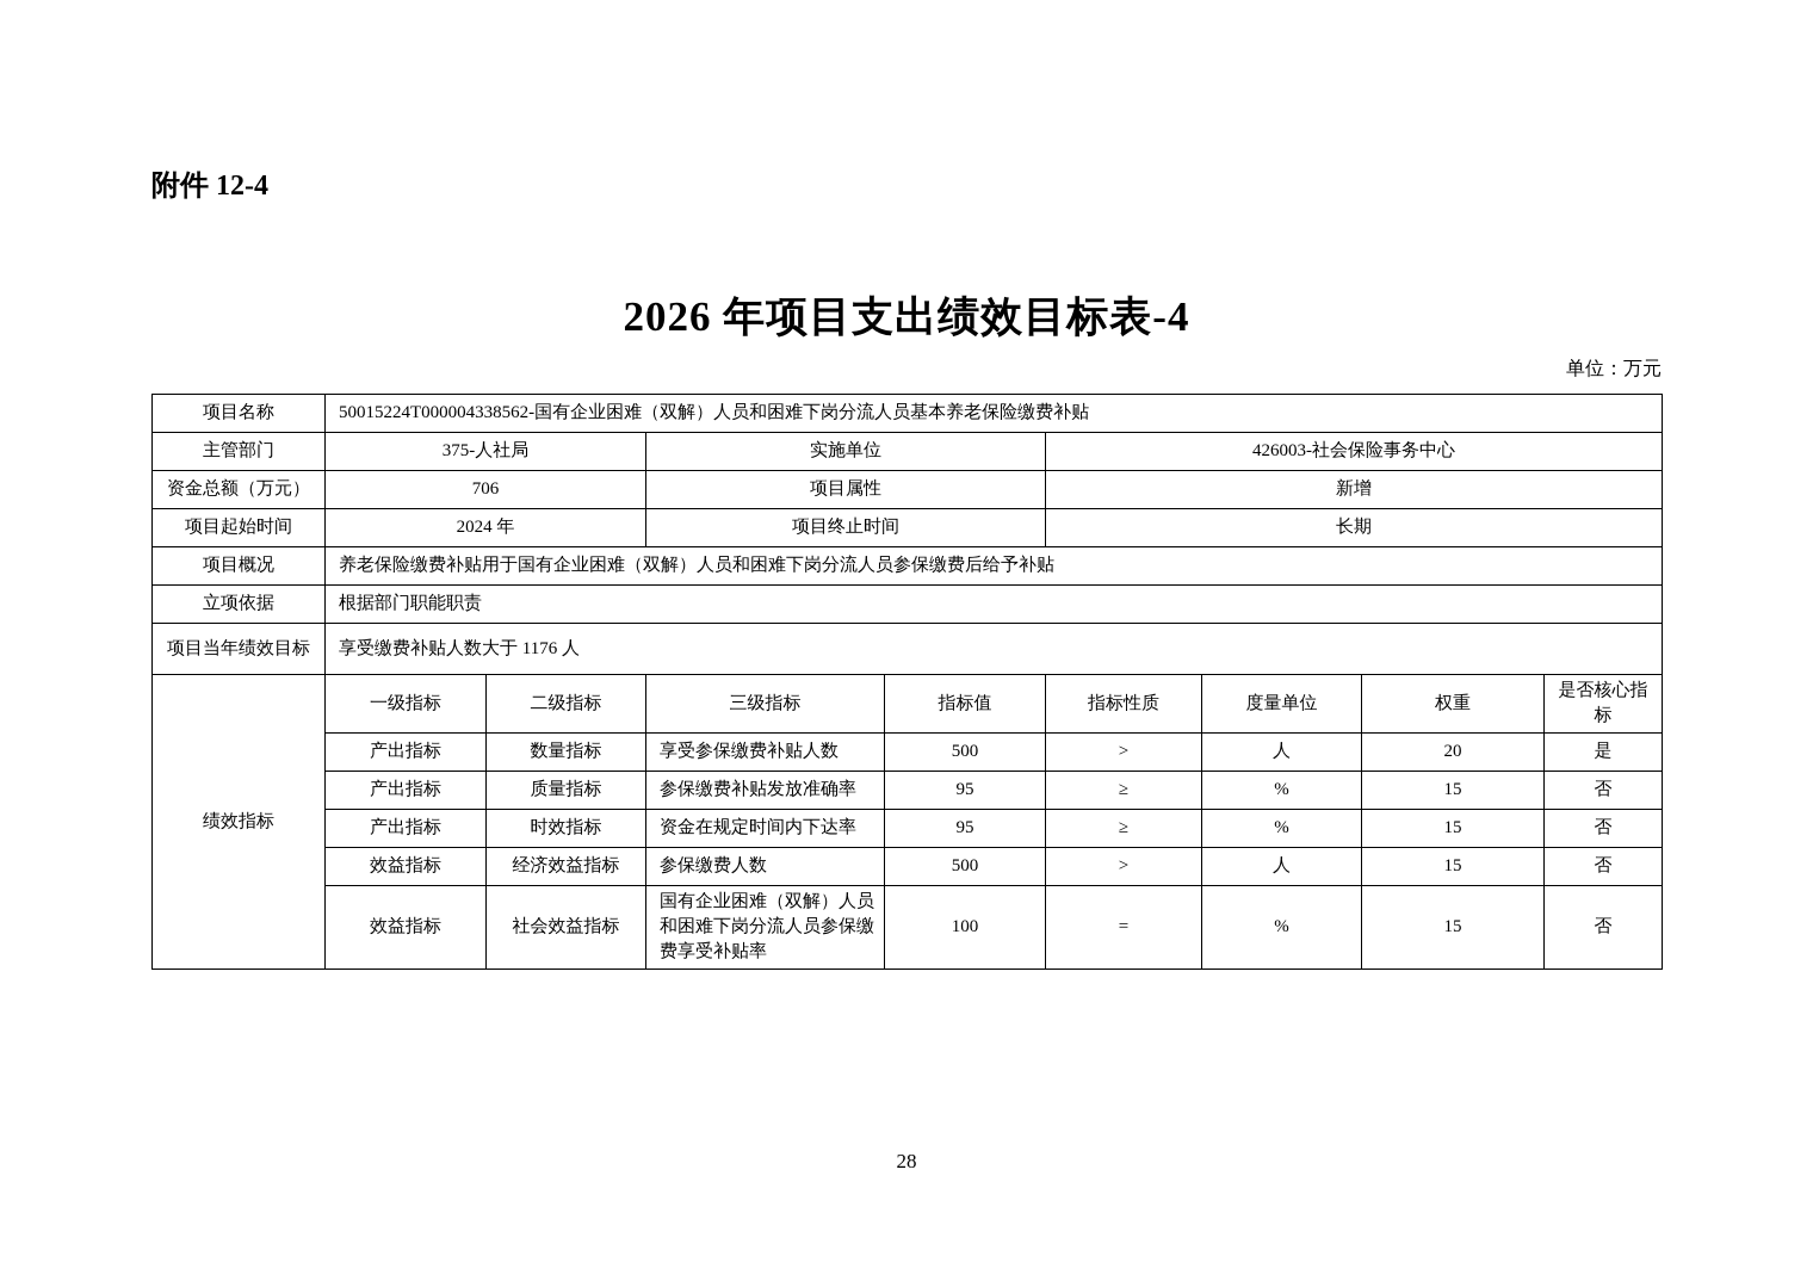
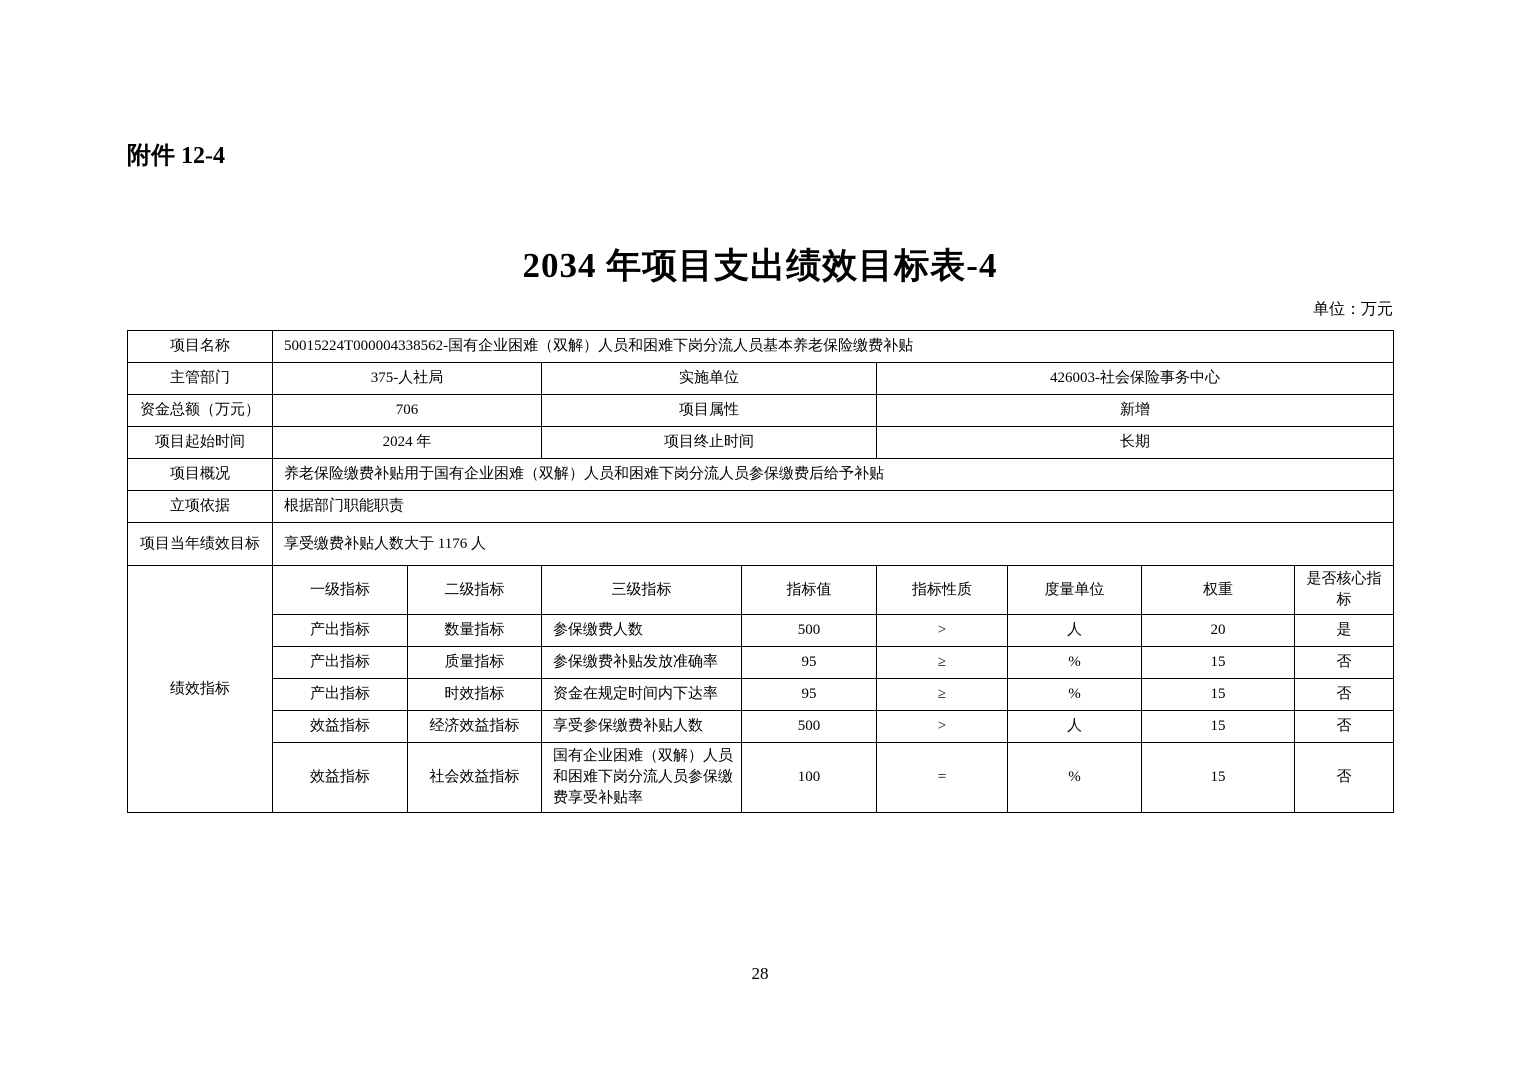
  附件 12-4
- 2026 年项目支出绩效目标表-4
+ 2034 年项目支出绩效目标表-4
  单位：万元
  项目名称	50015224T000004338562-国有企业困难（双解）人员和困难下岗分流人员基本养老保险缴费补贴
  主管部门	375-人社局	实施单位	426003-社会保险事务中心
  资金总额（万元）	706	项目属性	新增
  项目起始时间	2024 年	项目终止时间	长期
  项目概况	养老保险缴费补贴用于国有企业困难（双解）人员和困难下岗分流人员参保缴费后给予补贴
  立项依据	根据部门职能职责
  项目当年绩效目标	享受缴费补贴人数大于 1176 人
  绩效指标	一级指标	二级指标	三级指标	指标值	指标性质	度量单位	权重	是否核心指标
- 产出指标	数量指标	享受参保缴费补贴人数	500	>	人	20	是
+ 产出指标	数量指标	参保缴费人数	500	>	人	20	是
  产出指标	质量指标	参保缴费补贴发放准确率	95	≥	%	15	否
  产出指标	时效指标	资金在规定时间内下达率	95	≥	%	15	否
- 效益指标	经济效益指标	参保缴费人数	500	>	人	15	否
+ 效益指标	经济效益指标	享受参保缴费补贴人数	500	>	人	15	否
  效益指标	社会效益指标	国有企业困难（双解）人员和困难下岗分流人员参保缴费享受补贴率	100	=	%	15	否
  28
